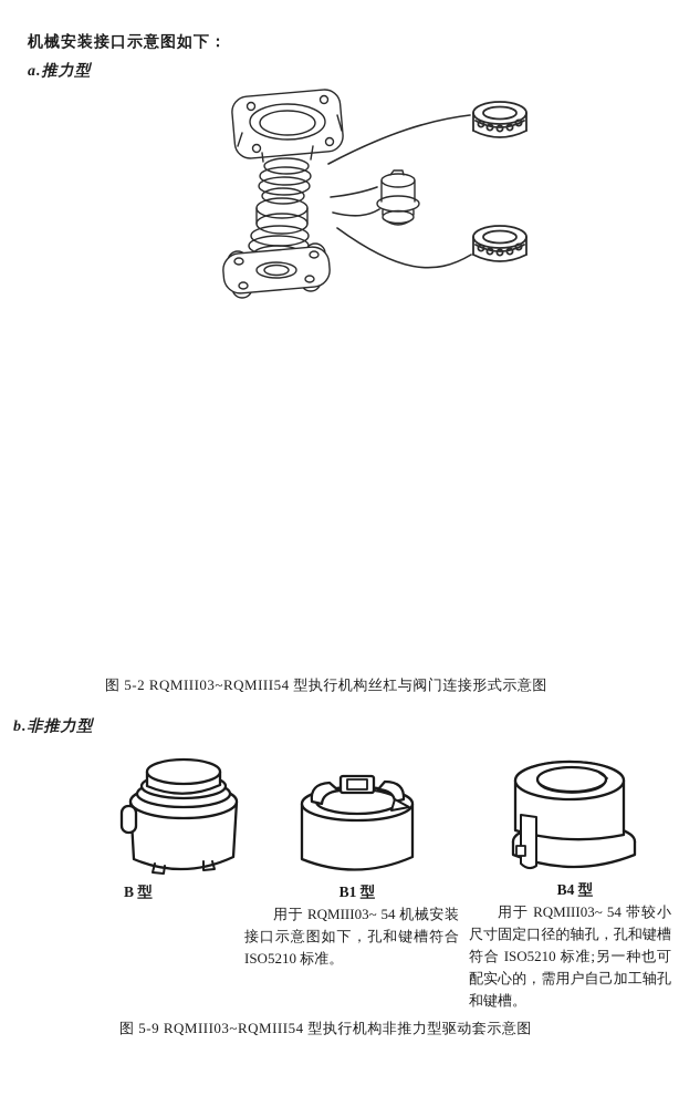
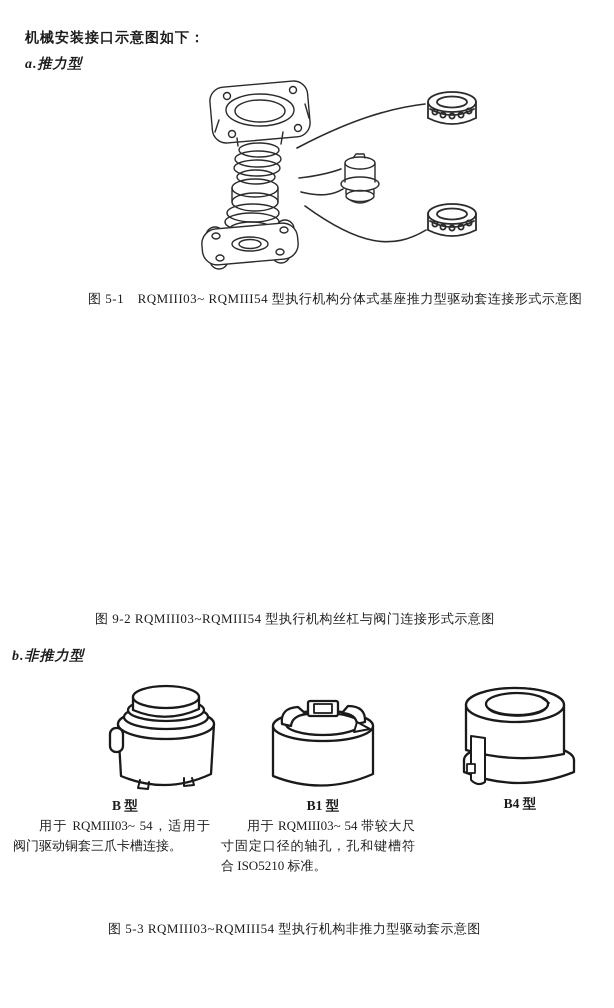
  机械安装接口示意图如下：
  a.推力型
+ 图 5-1 RQMIII03~ RQMIII54 型执行机构分体式基座推力型驱动套连接形式示意图
- 图 5-2 RQMIII03~RQMIII54 型执行机构丝杠与阀门连接形式示意图
+ 图 9-2 RQMIII03~RQMIII54 型执行机构丝杠与阀门连接形式示意图
  b.非推力型
  B 型
  B1 型
  B4 型
+ 用于 RQMIII03~ 54，适用于阀门驱动铜套三爪卡槽连接。
- 用于 RQMIII03~ 54 机械安装接口示意图如下，孔和键槽符合 ISO5210 标准。
+ 用于 RQMIII03~ 54 带较大尺寸固定口径的轴孔，孔和键槽符合 ISO5210 标准。
- 用于 RQMIII03~ 54 带较小尺寸固定口径的轴孔，孔和键槽符合 ISO5210 标准;另一种也可配实心的，需用户自己加工轴孔和键槽。
- 图 5-9 RQMIII03~RQMIII54 型执行机构非推力型驱动套示意图
+ 图 5-3 RQMIII03~RQMIII54 型执行机构非推力型驱动套示意图
